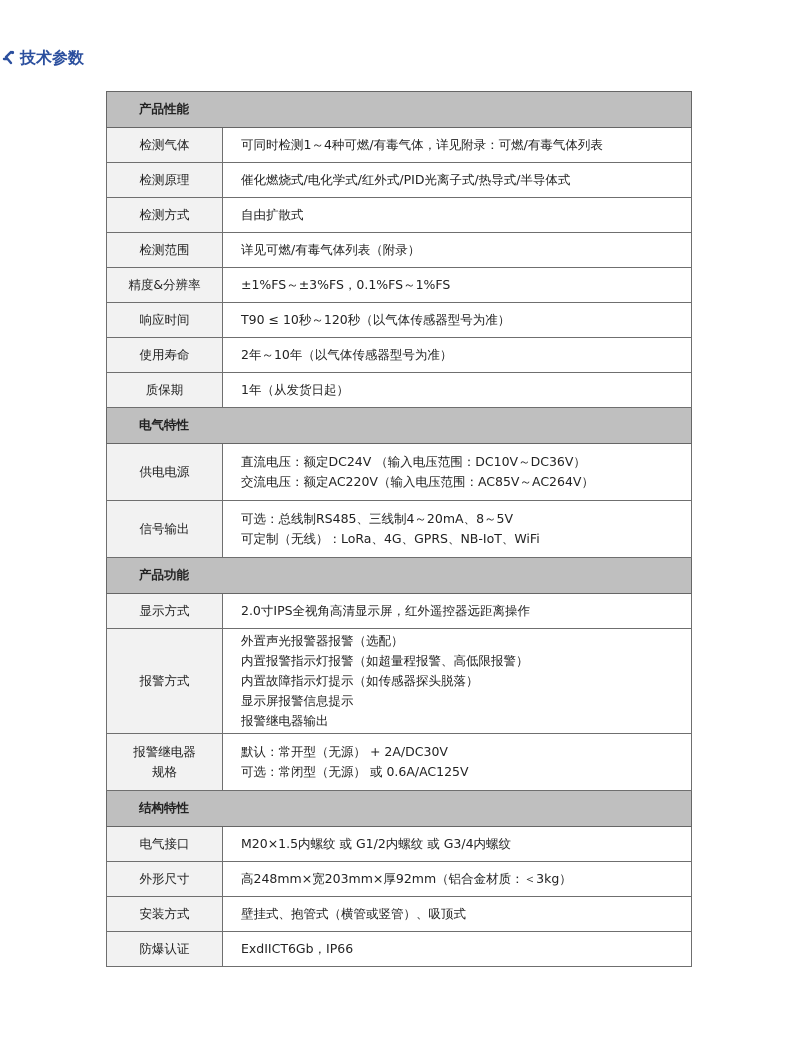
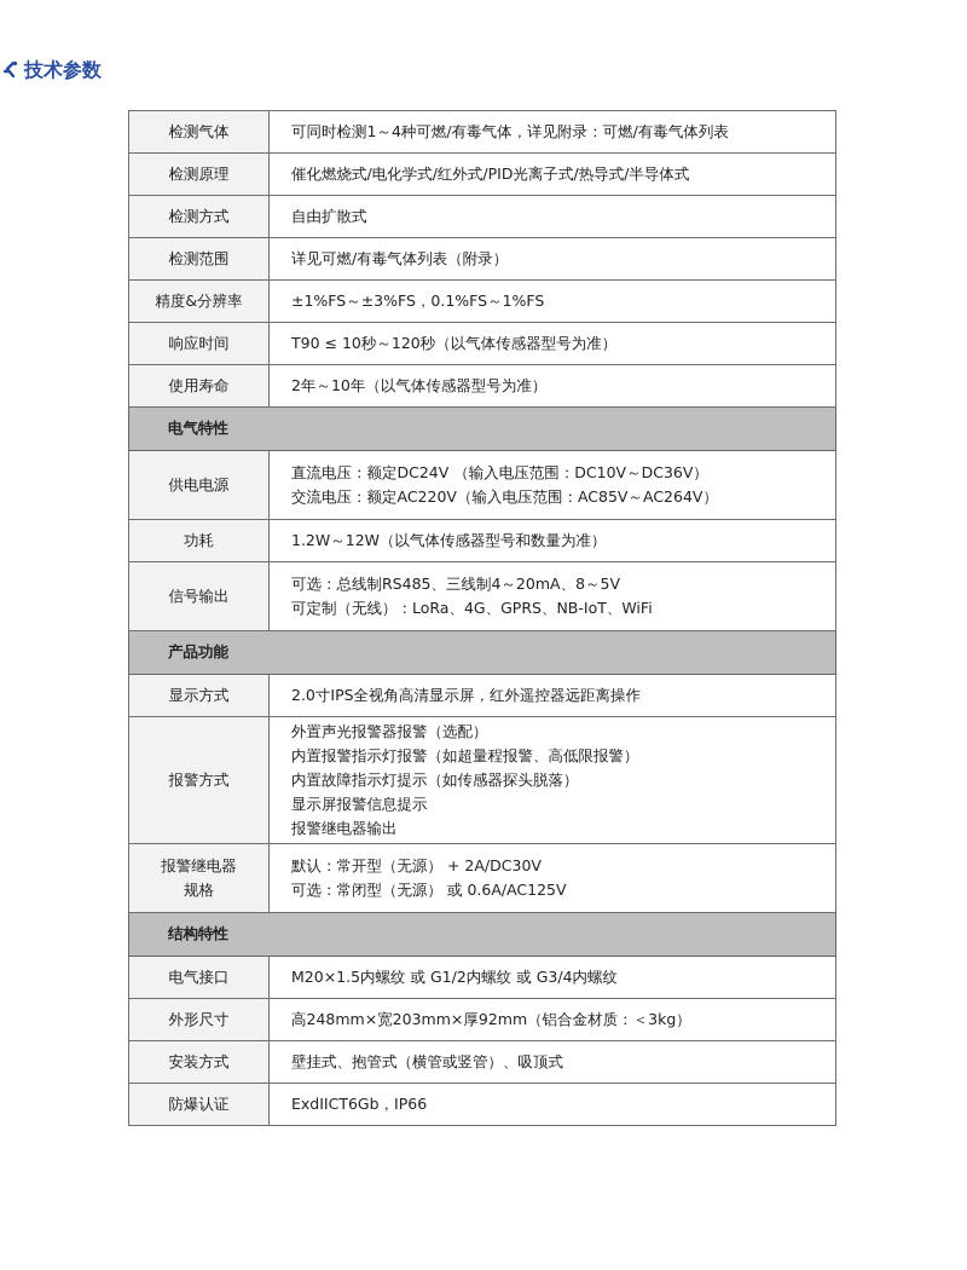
  技术参数
- 产品性能
  检测气体	可同时检测1～4种可燃/有毒气体，详见附录：可燃/有毒气体列表
  检测原理	催化燃烧式/电化学式/红外式/PID光离子式/热导式/半导体式
  检测方式	自由扩散式
  检测范围	详见可燃/有毒气体列表（附录）
  精度&分辨率	±1%FS～±3%FS，0.1%FS～1%FS
  响应时间	T90 ≤ 10秒～120秒（以气体传感器型号为准）
  使用寿命	2年～10年（以气体传感器型号为准）
- 质保期	1年（从发货日起）
  电气特性
  供电电源	直流电压：额定DC24V （输入电压范围：DC10V～DC36V）交流电压：额定AC220V（输入电压范围：AC85V～AC264V）
+ 功耗	1.2W～12W（以气体传感器型号和数量为准）
  信号输出	可选：总线制RS485、三线制4～20mA、8～5V可定制（无线）：LoRa、4G、GPRS、NB-IoT、WiFi
  产品功能
  显示方式	2.0寸IPS全视角高清显示屏，红外遥控器远距离操作
  报警方式	外置声光报警器报警（选配）内置报警指示灯报警（如超量程报警、高低限报警）内置故障指示灯提示（如传感器探头脱落）显示屏报警信息提示报警继电器输出
  报警继电器规格	默认：常开型（无源） + 2A/DC30V可选：常闭型（无源） 或 0.6A/AC125V
  结构特性
  电气接口	M20×1.5内螺纹 或 G1/2内螺纹 或 G3/4内螺纹
  外形尺寸	高248mm×宽203mm×厚92mm（铝合金材质：＜3kg）
  安装方式	壁挂式、抱管式（横管或竖管）、吸顶式
  防爆认证	ExdIICT6Gb，IP66
